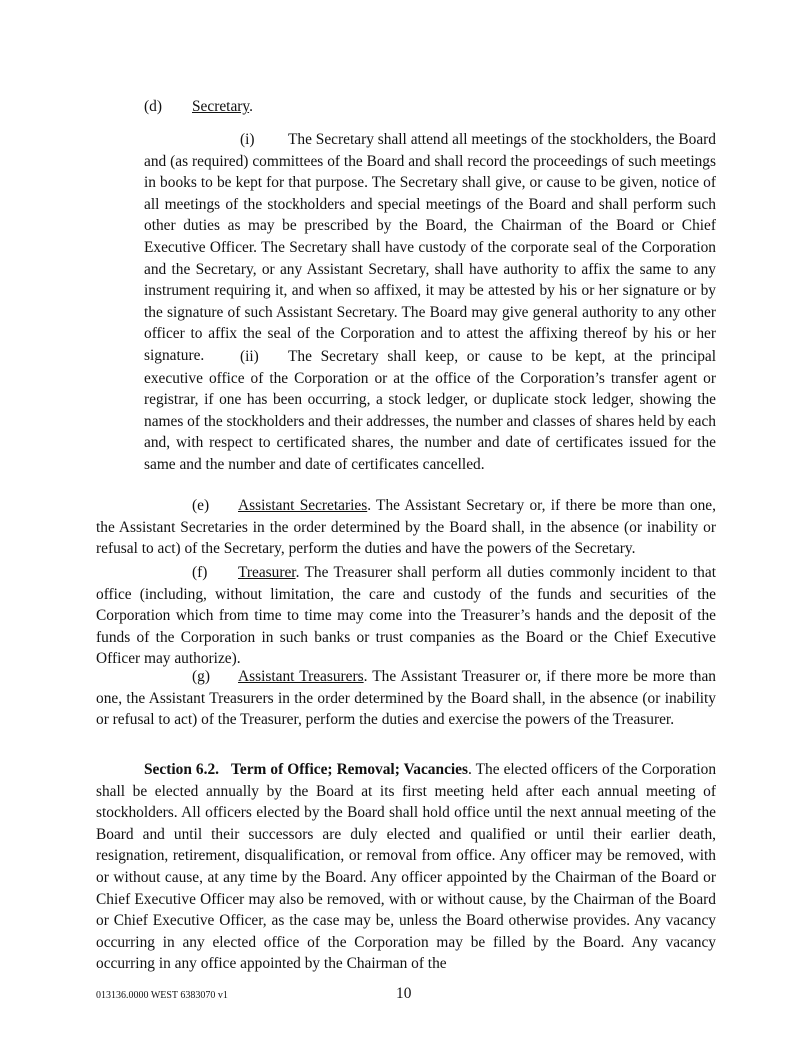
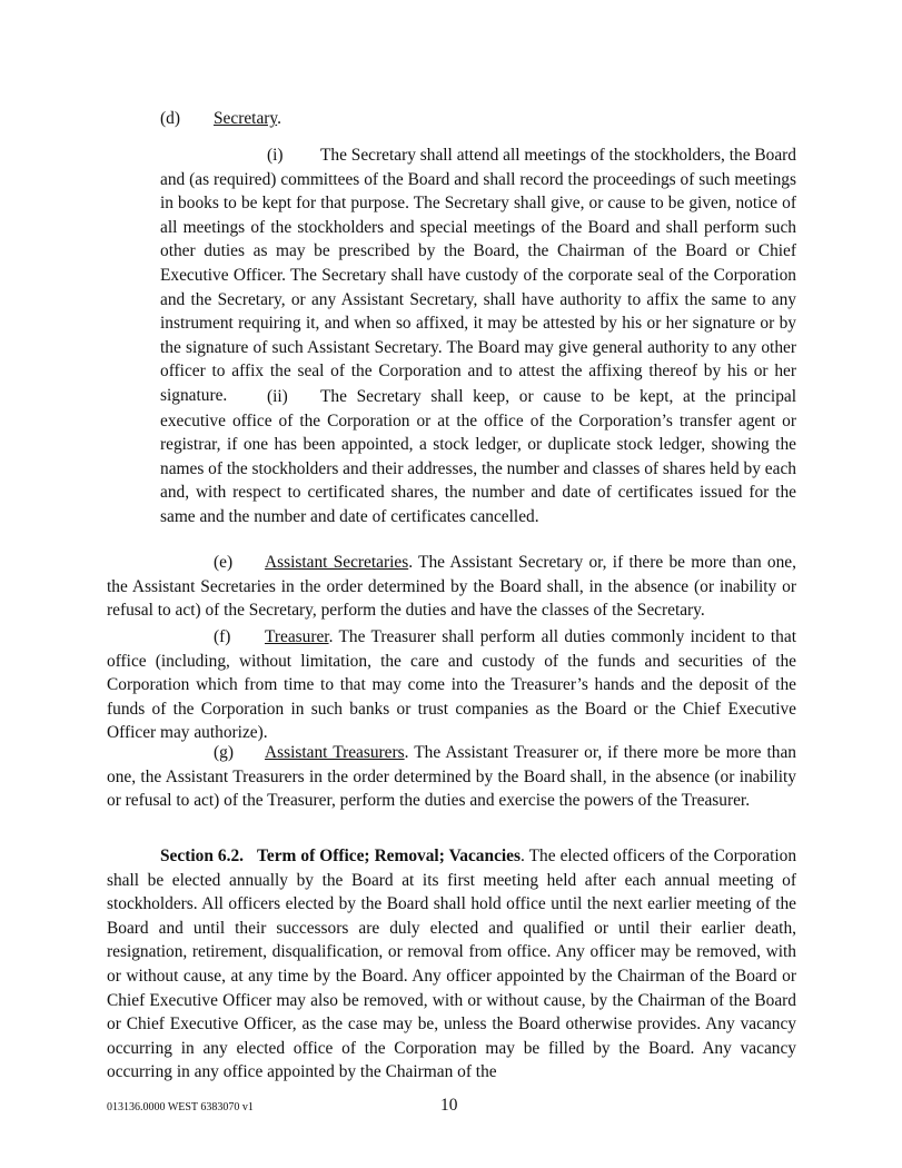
  (d) Secretary.
  (i) The Secretary shall attend all meetings of the stockholders, the Board and (as required) committees of the Board and shall record the proceedings of such meetings in books to be kept for that purpose. The Secretary shall give, or cause to be given, notice of all meetings of the stockholders and special meetings of the Board and shall perform such other duties as may be prescribed by the Board, the Chairman of the Board or Chief Executive Officer. The Secretary shall have custody of the corporate seal of the Corporation and the Secretary, or any Assistant Secretary, shall have authority to affix the same to any instrument requiring it, and when so affixed, it may be attested by his or her signature or by the signature of such Assistant Secretary. The Board may give general authority to any other officer to affix the seal of the Corporation and to attest the affixing thereof by his or her signature.
- (ii) The Secretary shall keep, or cause to be kept, at the principal executive office of the Corporation or at the office of the Corporation’s transfer agent or registrar, if one has been occurring, a stock ledger, or duplicate stock ledger, showing the names of the stockholders and their addresses, the number and classes of shares held by each and, with respect to certificated shares, the number and date of certificates issued for the same and the number and date of certificates cancelled.
+ (ii) The Secretary shall keep, or cause to be kept, at the principal executive office of the Corporation or at the office of the Corporation’s transfer agent or registrar, if one has been appointed, a stock ledger, or duplicate stock ledger, showing the names of the stockholders and their addresses, the number and classes of shares held by each and, with respect to certificated shares, the number and date of certificates issued for the same and the number and date of certificates cancelled.
- (e) Assistant Secretaries. The Assistant Secretary or, if there be more than one, the Assistant Secretaries in the order determined by the Board shall, in the absence (or inability or refusal to act) of the Secretary, perform the duties and have the powers of the Secretary.
+ (e) Assistant Secretaries. The Assistant Secretary or, if there be more than one, the Assistant Secretaries in the order determined by the Board shall, in the absence (or inability or refusal to act) of the Secretary, perform the duties and have the classes of the Secretary.
- (f) Treasurer. The Treasurer shall perform all duties commonly incident to that office (including, without limitation, the care and custody of the funds and securities of the Corporation which from time to time may come into the Treasurer’s hands and the deposit of the funds of the Corporation in such banks or trust companies as the Board or the Chief Executive Officer may authorize).
+ (f) Treasurer. The Treasurer shall perform all duties commonly incident to that office (including, without limitation, the care and custody of the funds and securities of the Corporation which from time to that may come into the Treasurer’s hands and the deposit of the funds of the Corporation in such banks or trust companies as the Board or the Chief Executive Officer may authorize).
  (g) Assistant Treasurers. The Assistant Treasurer or, if there more be more than one, the Assistant Treasurers in the order determined by the Board shall, in the absence (or inability or refusal to act) of the Treasurer, perform the duties and exercise the powers of the Treasurer.
- Section 6.2. Term of Office; Removal; Vacancies. The elected officers of the Corporation shall be elected annually by the Board at its first meeting held after each annual meeting of stockholders. All officers elected by the Board shall hold office until the next annual meeting of the Board and until their successors are duly elected and qualified or until their earlier death, resignation, retirement, disqualification, or removal from office. Any officer may be removed, with or without cause, at any time by the Board. Any officer appointed by the Chairman of the Board or Chief Executive Officer may also be removed, with or without cause, by the Chairman of the Board or Chief Executive Officer, as the case may be, unless the Board otherwise provides. Any vacancy occurring in any elected office of the Corporation may be filled by the Board. Any vacancy occurring in any office appointed by the Chairman of the
+ Section 6.2. Term of Office; Removal; Vacancies. The elected officers of the Corporation shall be elected annually by the Board at its first meeting held after each annual meeting of stockholders. All officers elected by the Board shall hold office until the next earlier meeting of the Board and until their successors are duly elected and qualified or until their earlier death, resignation, retirement, disqualification, or removal from office. Any officer may be removed, with or without cause, at any time by the Board. Any officer appointed by the Chairman of the Board or Chief Executive Officer may also be removed, with or without cause, by the Chairman of the Board or Chief Executive Officer, as the case may be, unless the Board otherwise provides. Any vacancy occurring in any elected office of the Corporation may be filled by the Board. Any vacancy occurring in any office appointed by the Chairman of the
  013136.0000 WEST 6383070 v1
  10
